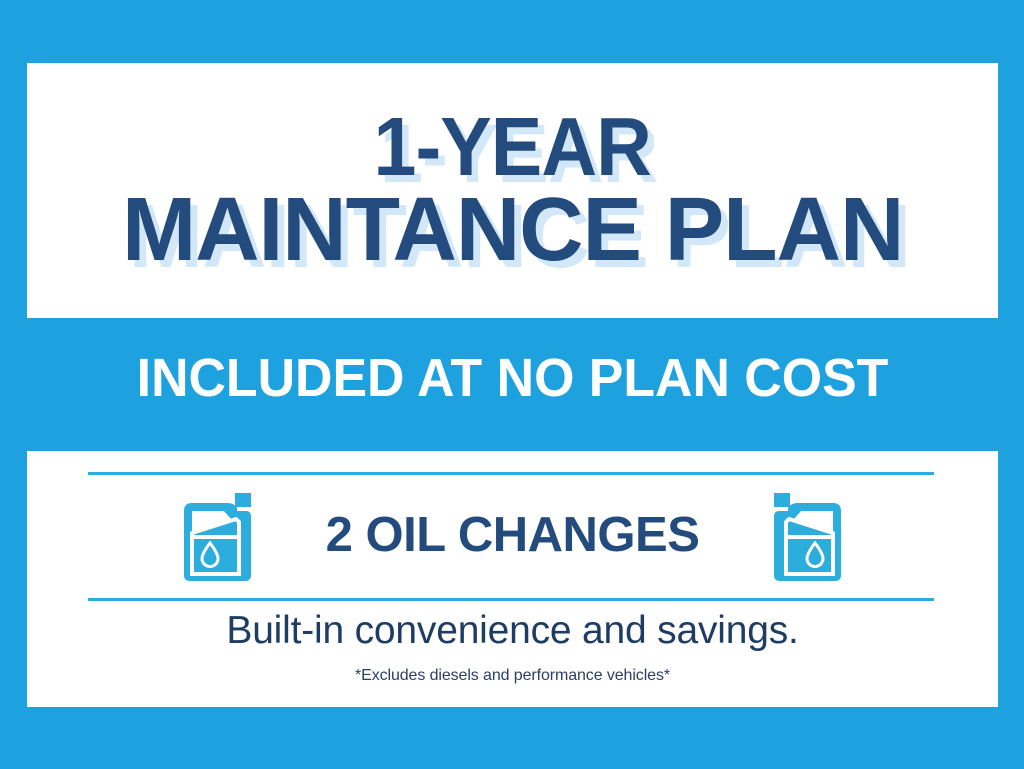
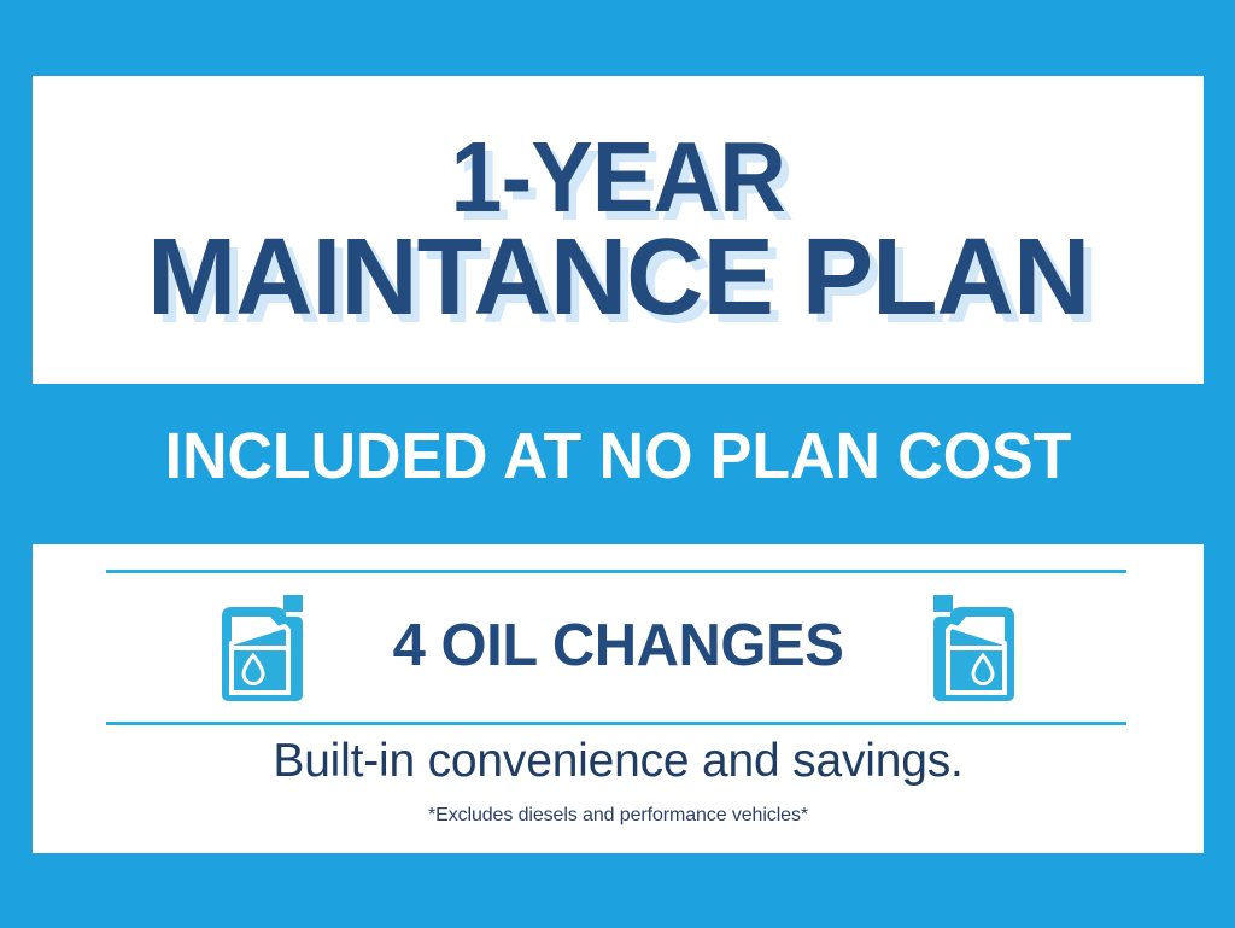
  1-YEAR
  MAINTANCE PLAN
  INCLUDED AT NO PLAN COST
- 2 OIL CHANGES
+ 4 OIL CHANGES
  Built-in convenience and savings.
  *Excludes diesels and performance vehicles*
